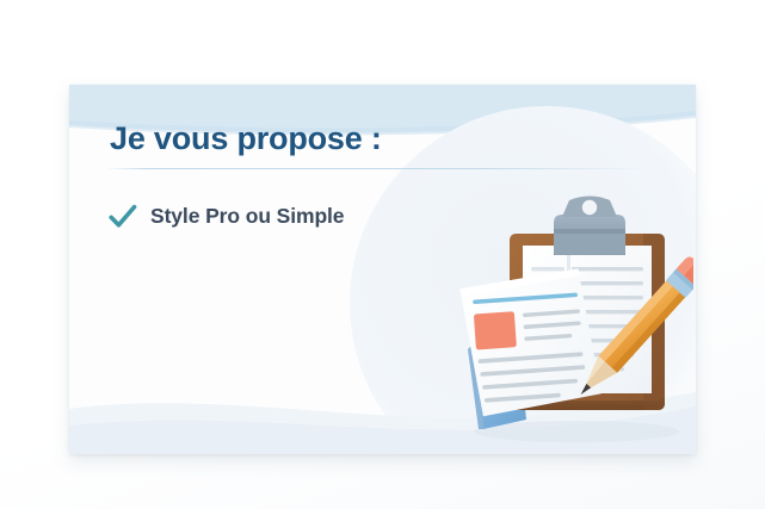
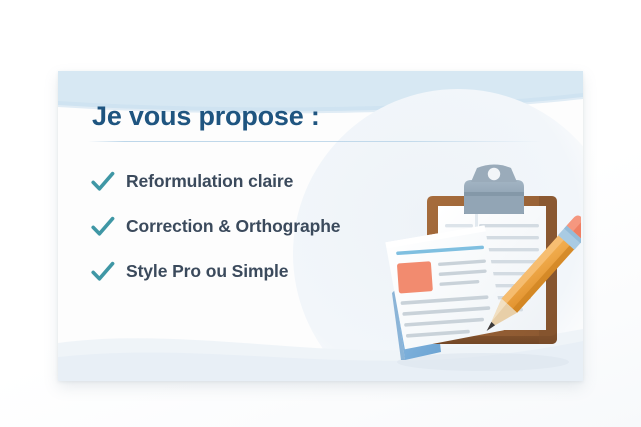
  Je vous propose :
+ Reformulation claire
+ Correction & Orthographe
  Style Pro ou Simple
